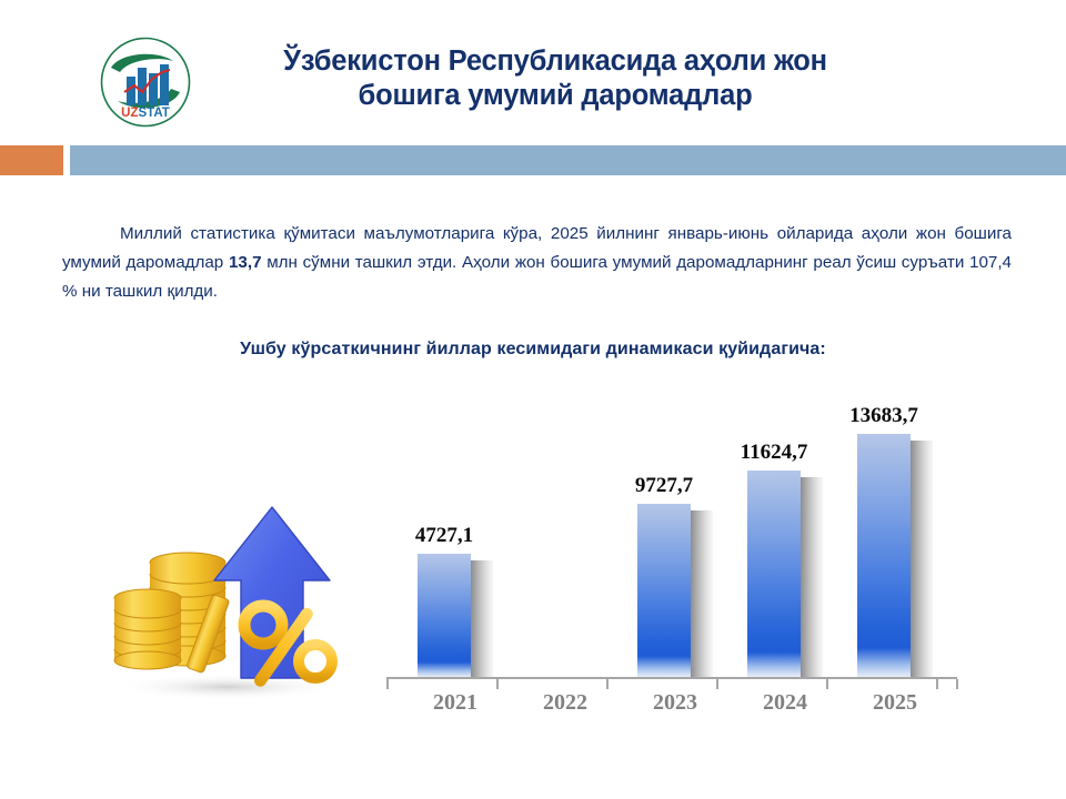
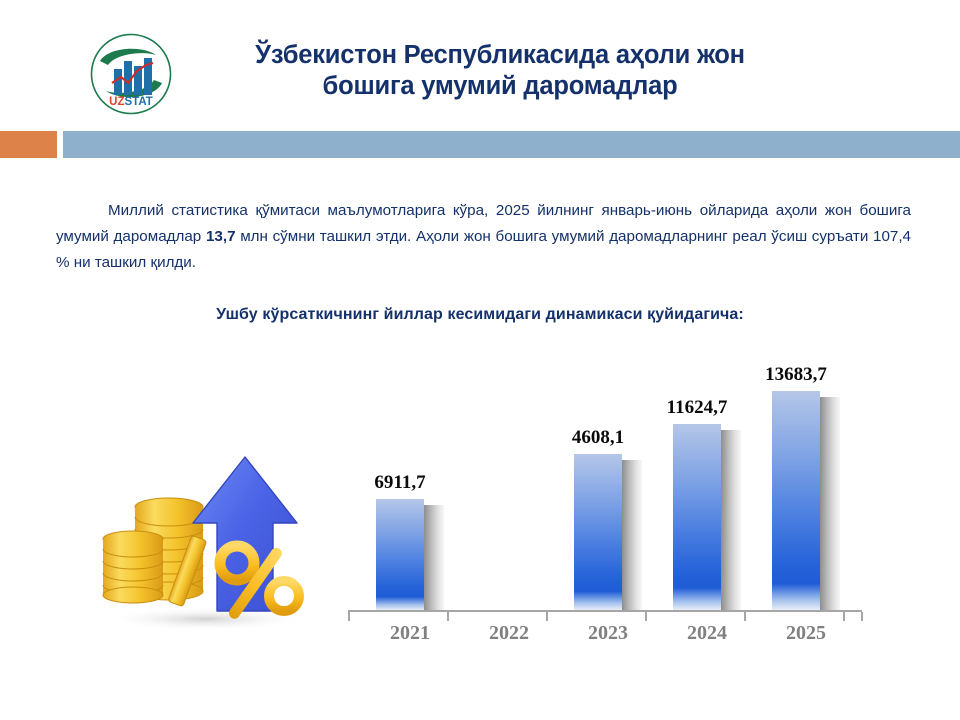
  UZSTAT
  Ўзбекистон Республикасида аҳоли жон
  бошига умумий даромадлар
  Миллий статистика қўмитаси маълумотларига кўра, 2025 йилнинг январь-июнь ойларида аҳоли жон бошига умумий даромадлар 13,7 млн сўмни ташкил этди. Аҳоли жон бошига умумий даромадларнинг реал ўсиш суръати 107,4 % ни ташкил қилди.
  Ушбу кўрсаткичнинг йиллар кесимидаги динамикаси қуйидагича:
- 4727,1
+ 6911,7
- 9727,7
+ 4608,1
  11624,7
  13683,7
  2021
  2022
  2023
  2024
  2025
